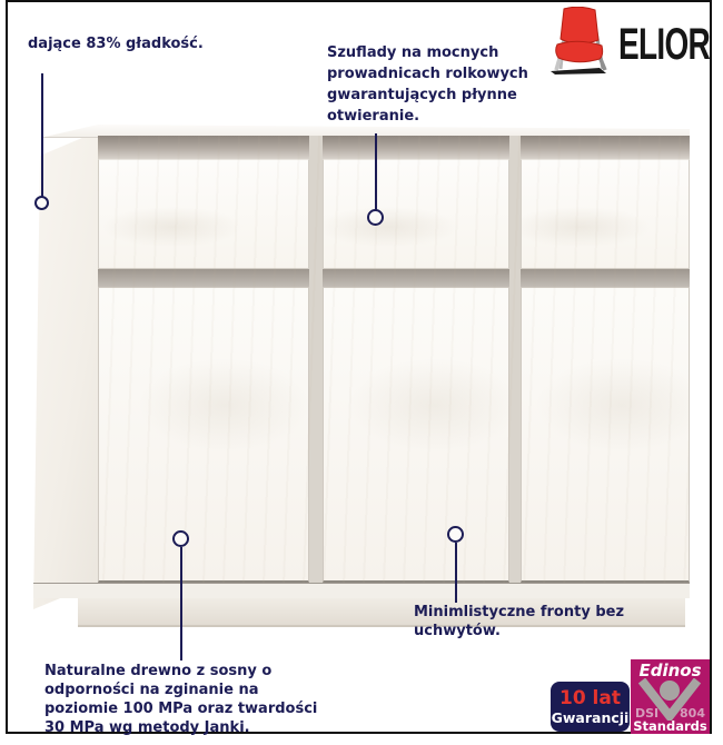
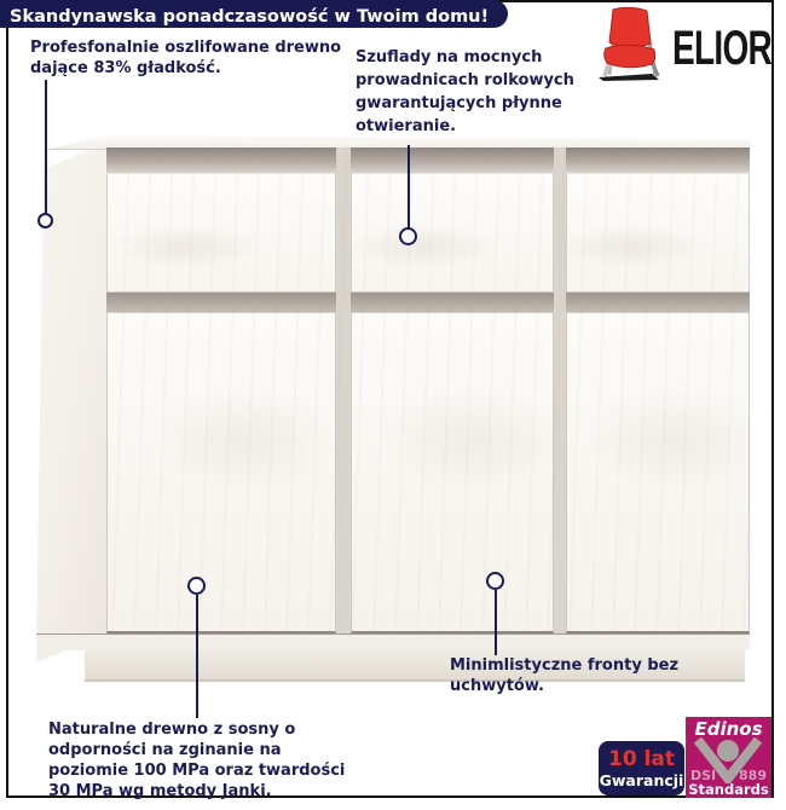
+ Skandynawska ponadczasowość w Twoim domu!
  ELIOR
+ Profesfonalnie oszlifowane drewno
  dające 83% gładkość.
  Szuflady na mocnych
  prowadnicach rolkowych
  gwarantujących płynne
  otwieranie.
  Minimlistyczne fronty bez
  uchwytów.
  Naturalne drewno z sosny o
  odporności na zginanie na
  poziomie 100 MPa oraz twardości
  30 MPa wg metody Janki.
  10 lat
  Gwarancji
  Edinos
  DSI
- 804
+ 889
  Standards
